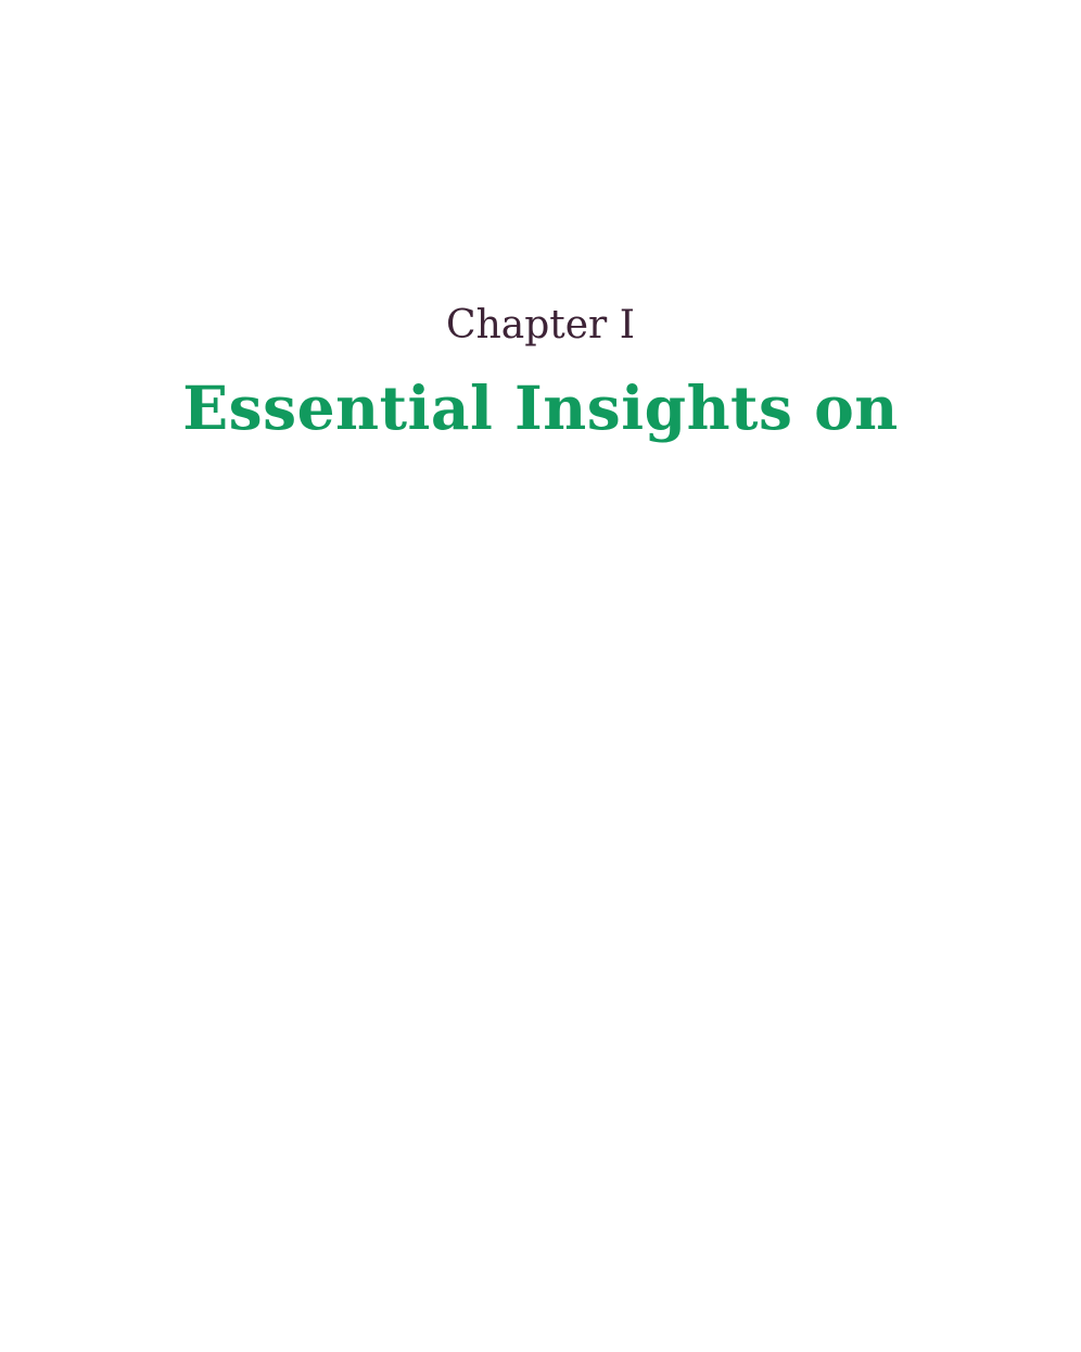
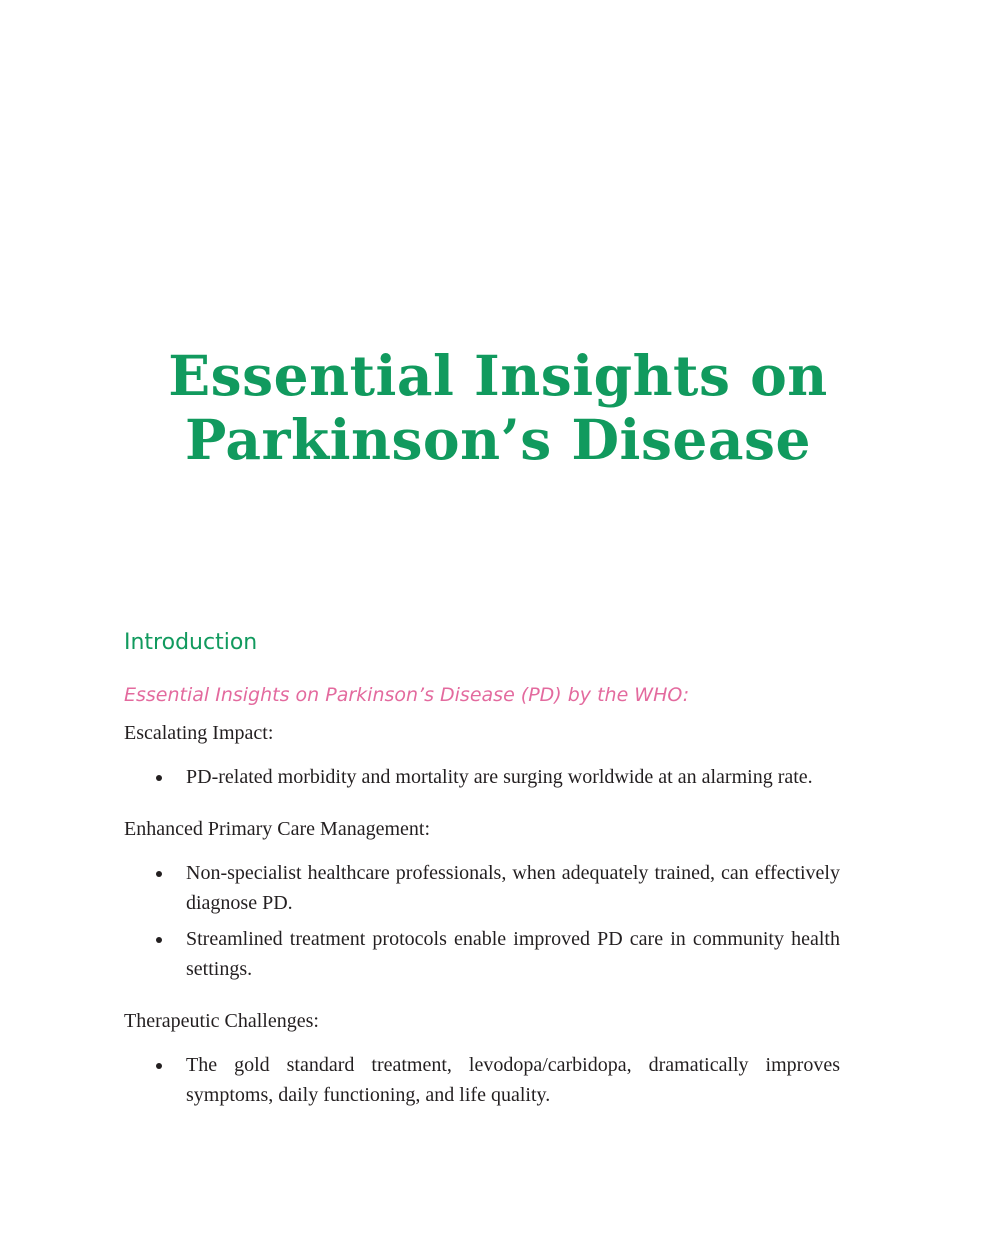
- Chapter I
  Essential Insights on
+ Parkinson’s Disease
+ Introduction
+ Essential Insights on Parkinson’s Disease (PD) by the WHO:
+ Escalating Impact:
+ PD-related morbidity and mortality are surging worldwide at an alarming rate.
+ Enhanced Primary Care Management:
+ Non-specialist healthcare professionals, when adequately trained, can effectively diagnose PD.
+ Streamlined treatment protocols enable improved PD care in community health settings.
+ Therapeutic Challenges:
+ The gold standard treatment, levodopa/carbidopa, dramatically improves symptoms, daily functioning, and life quality.
